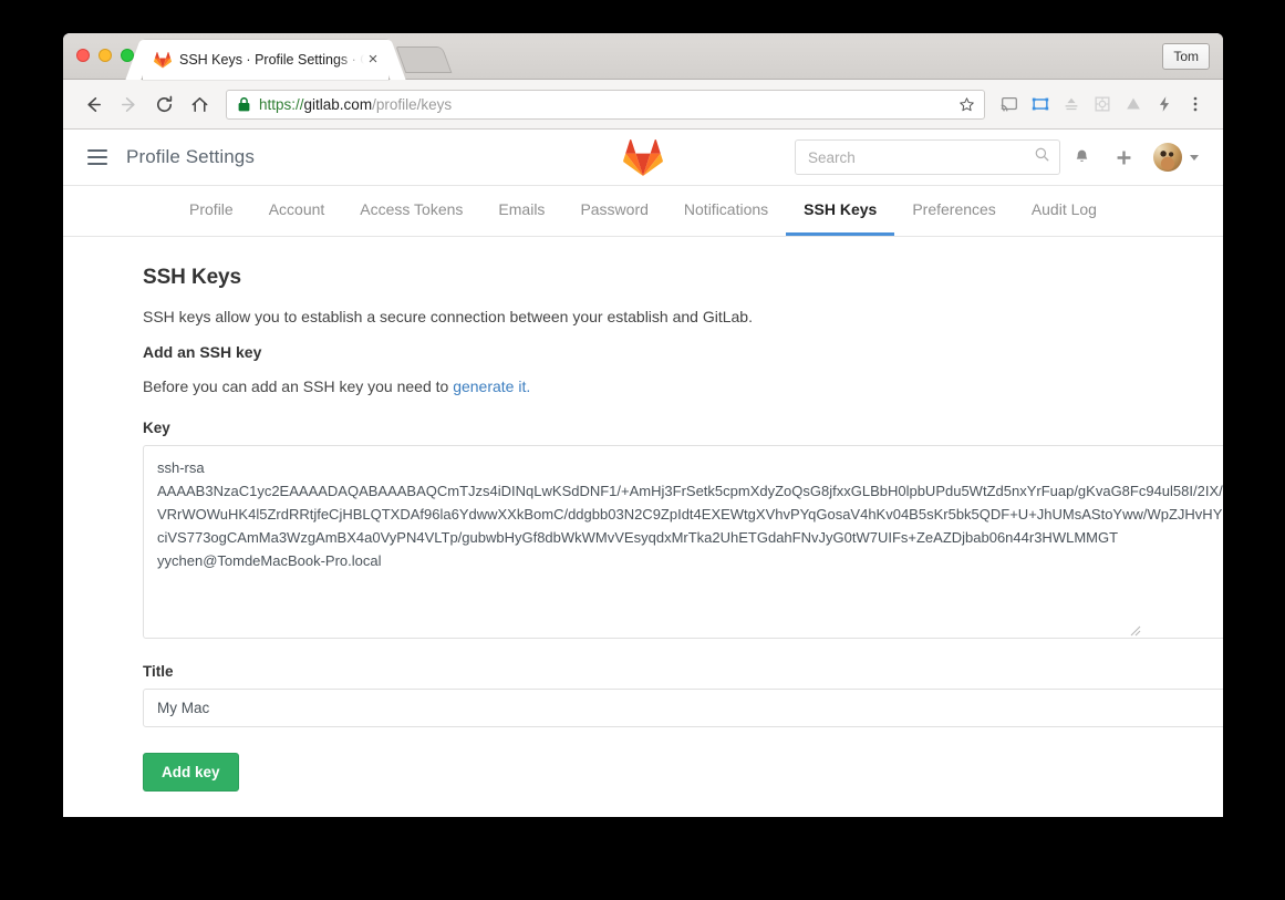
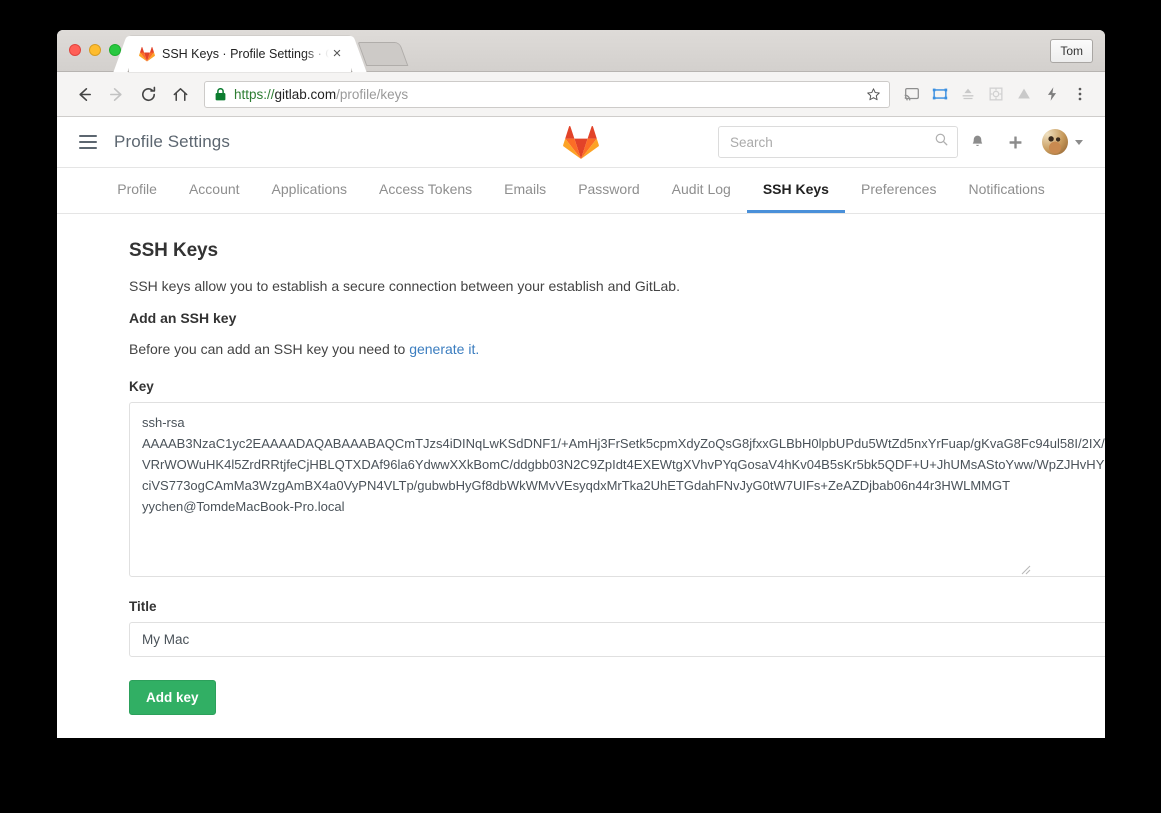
  SSH Keys · Profile Settings ·
  ×
  Tom
  https://gitlab.com/profile/keys
  Profile Settings
  Search
  Profile
  Account
+ Applications
  Access Tokens
  Emails
  Password
- Notifications
+ Audit Log
  SSH Keys
  Preferences
- Audit Log
+ Notifications
  SSH Keys
  SSH keys allow you to establish a secure connection between your establish and GitLab.
  Add an SSH key
  Before you can add an SSH key you need to generate it.
  Key
  ssh-rsa
  Title
  My Mac
  Add key
